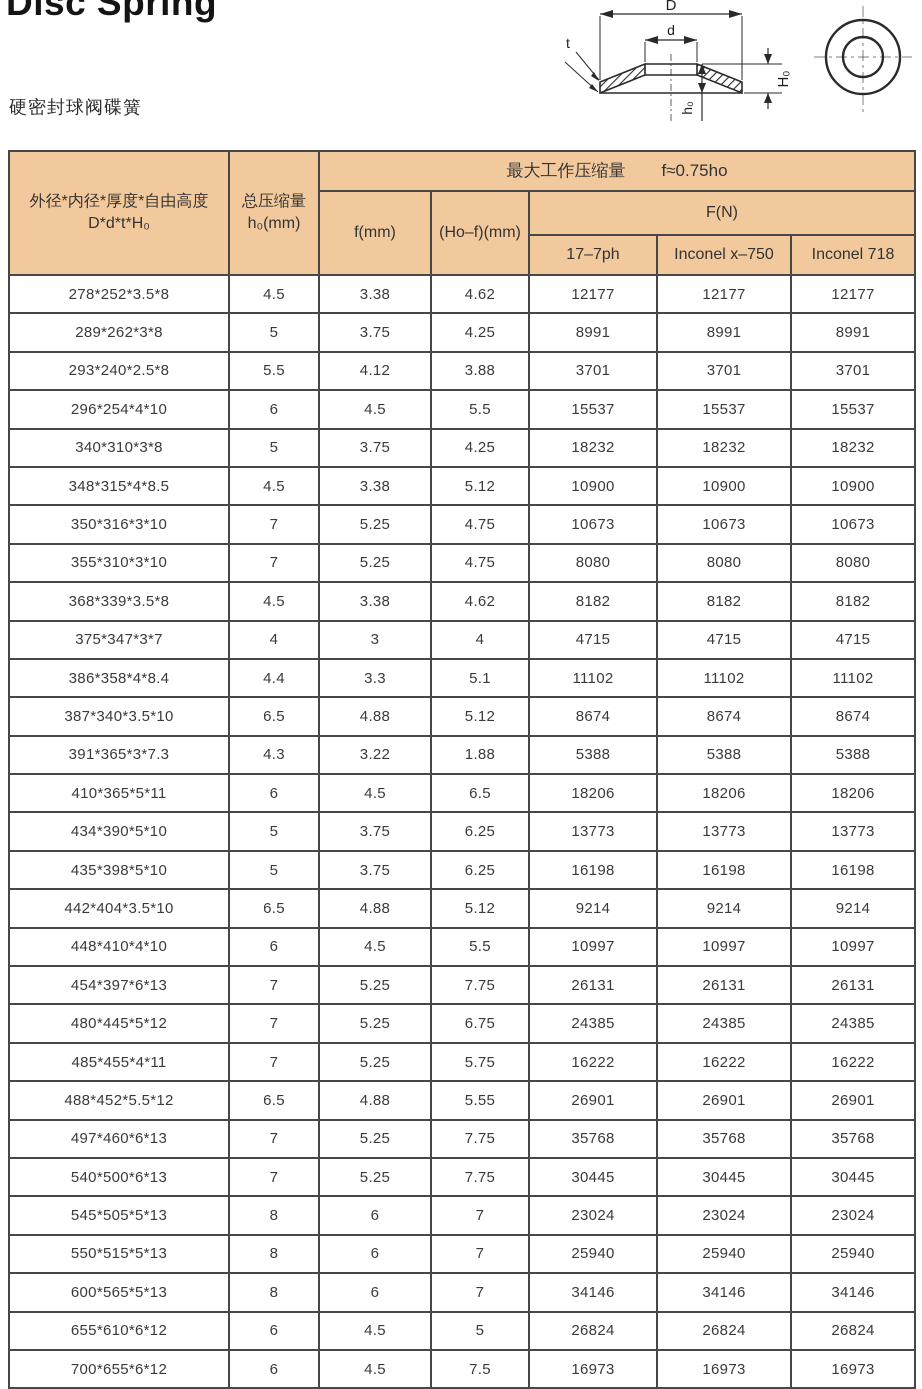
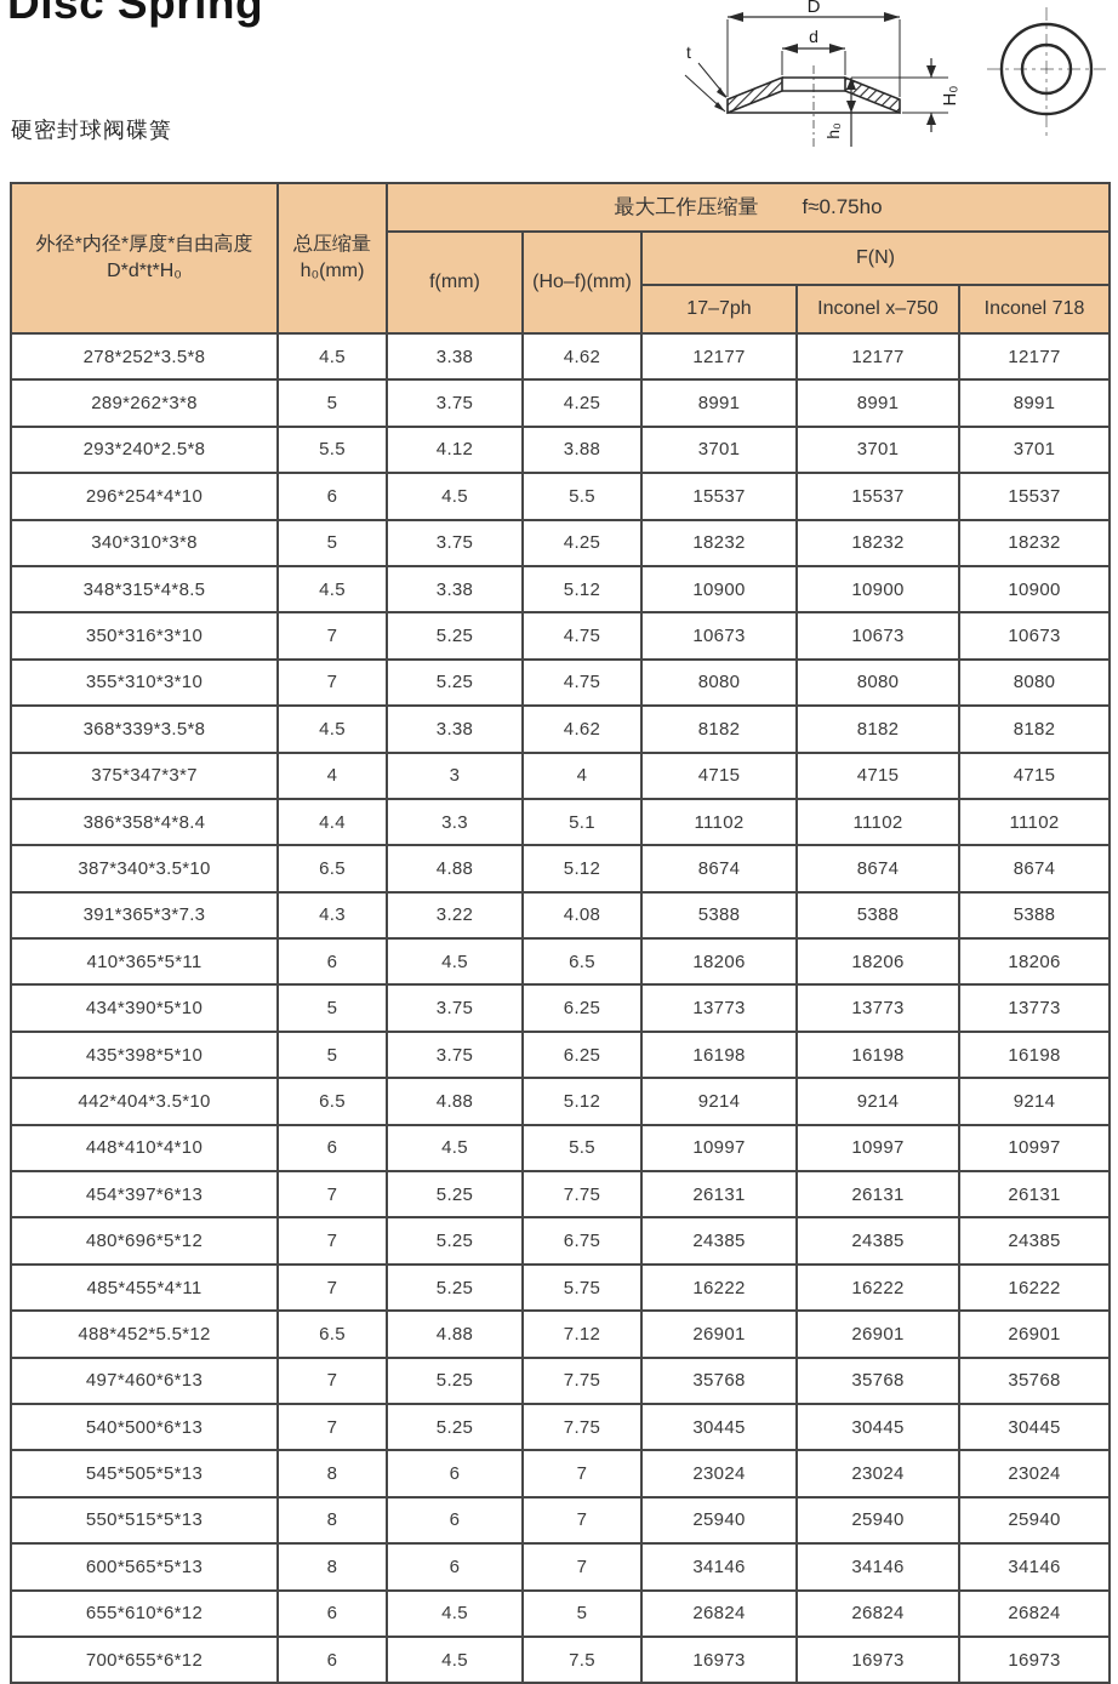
  Disc Spring
  D
  d
  t
  硬密封球阀碟簧
  外径*内径*厚度*自由高度 D*d*t*H₀	总压缩量 h₀(mm)	最大工作压缩量 f≈0.75ho
  f(mm)	(Ho–f)(mm)	F(N)
  17–7ph	Inconel x–750	Inconel 718
  278*252*3.5*8	4.5	3.38	4.62	12177	12177	12177
  289*262*3*8	5	3.75	4.25	8991	8991	8991
  293*240*2.5*8	5.5	4.12	3.88	3701	3701	3701
  296*254*4*10	6	4.5	5.5	15537	15537	15537
  340*310*3*8	5	3.75	4.25	18232	18232	18232
  348*315*4*8.5	4.5	3.38	5.12	10900	10900	10900
  350*316*3*10	7	5.25	4.75	10673	10673	10673
  355*310*3*10	7	5.25	4.75	8080	8080	8080
  368*339*3.5*8	4.5	3.38	4.62	8182	8182	8182
  375*347*3*7	4	3	4	4715	4715	4715
  386*358*4*8.4	4.4	3.3	5.1	11102	11102	11102
  387*340*3.5*10	6.5	4.88	5.12	8674	8674	8674
- 391*365*3*7.3	4.3	3.22	1.88	5388	5388	5388
+ 391*365*3*7.3	4.3	3.22	4.08	5388	5388	5388
  410*365*5*11	6	4.5	6.5	18206	18206	18206
  434*390*5*10	5	3.75	6.25	13773	13773	13773
  435*398*5*10	5	3.75	6.25	16198	16198	16198
  442*404*3.5*10	6.5	4.88	5.12	9214	9214	9214
  448*410*4*10	6	4.5	5.5	10997	10997	10997
  454*397*6*13	7	5.25	7.75	26131	26131	26131
- 480*445*5*12	7	5.25	6.75	24385	24385	24385
+ 480*696*5*12	7	5.25	6.75	24385	24385	24385
  485*455*4*11	7	5.25	5.75	16222	16222	16222
- 488*452*5.5*12	6.5	4.88	5.55	26901	26901	26901
+ 488*452*5.5*12	6.5	4.88	7.12	26901	26901	26901
  497*460*6*13	7	5.25	7.75	35768	35768	35768
  540*500*6*13	7	5.25	7.75	30445	30445	30445
  545*505*5*13	8	6	7	23024	23024	23024
  550*515*5*13	8	6	7	25940	25940	25940
  600*565*5*13	8	6	7	34146	34146	34146
  655*610*6*12	6	4.5	5	26824	26824	26824
  700*655*6*12	6	4.5	7.5	16973	16973	16973
